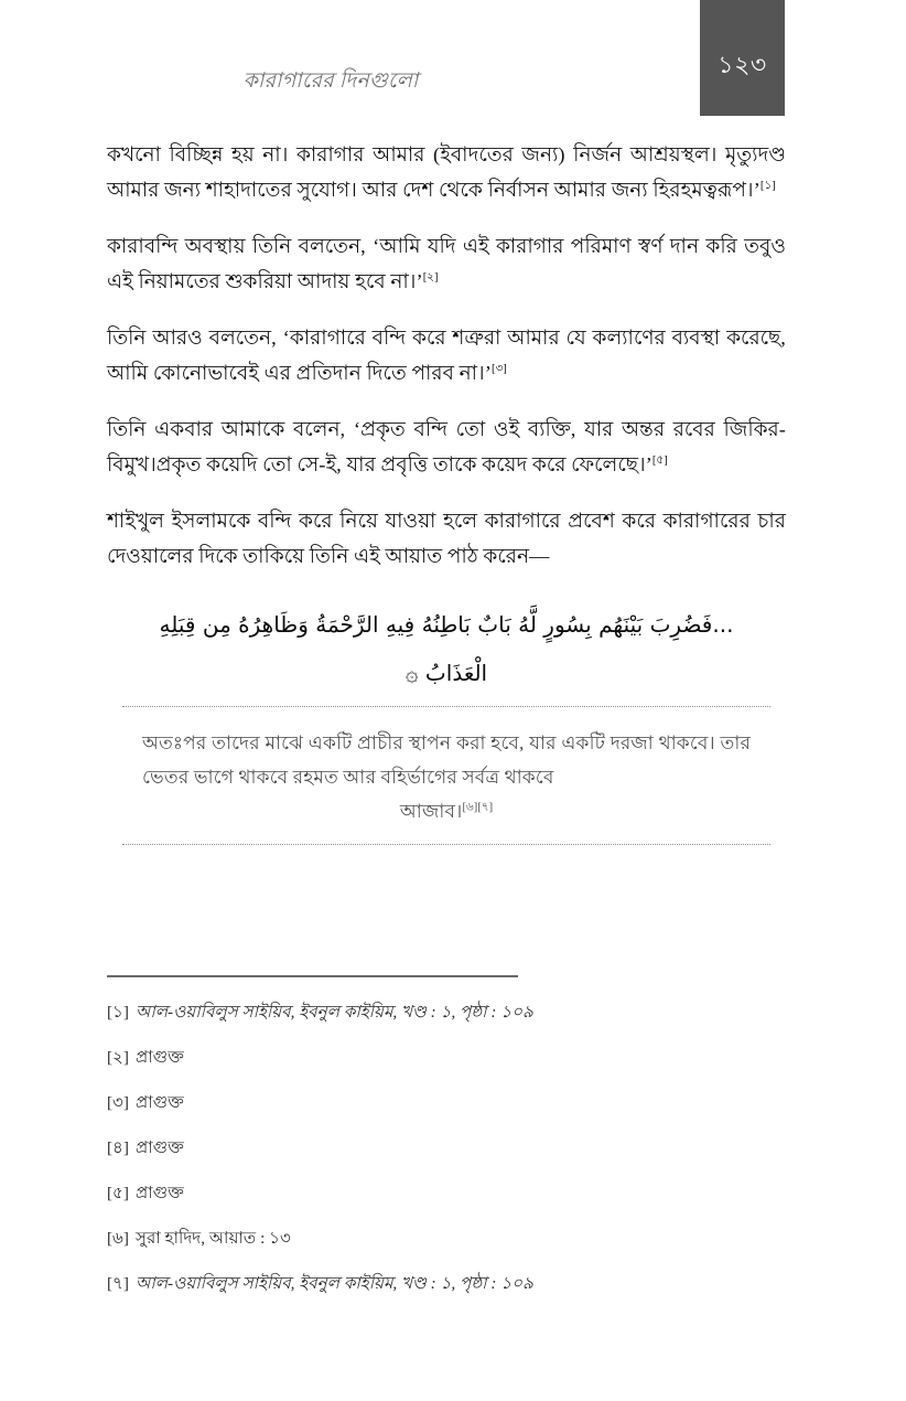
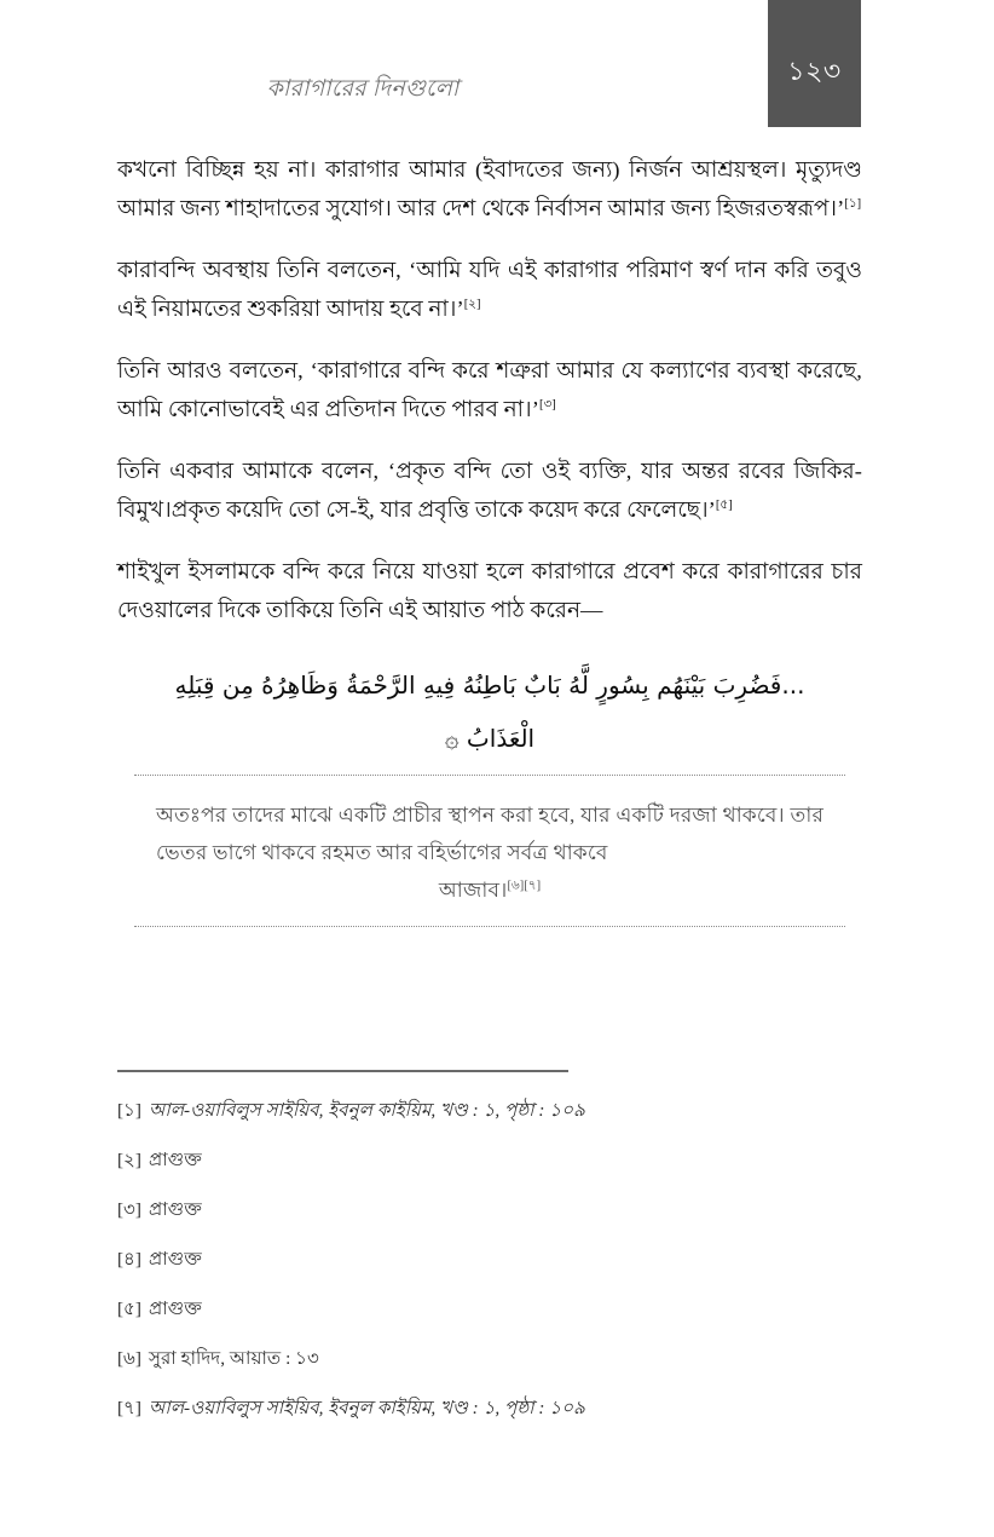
  কারাগারের দিনগুলো
  ১২৩
- কখনো বিচ্ছিন্ন হয় না। কারাগার আমার (ইবাদতের জন্য) নির্জন আশ্রয়স্থল। মৃত্যুদণ্ড আমার জন্য শাহাদাতের সুযোগ। আর দেশ থেকে নির্বাসন আমার জন্য হিরহমত্বরূপ।’[১]
+ কখনো বিচ্ছিন্ন হয় না। কারাগার আমার (ইবাদতের জন্য) নির্জন আশ্রয়স্থল। মৃত্যুদণ্ড আমার জন্য শাহাদাতের সুযোগ। আর দেশ থেকে নির্বাসন আমার জন্য হিজরতস্বরূপ।’[১]
  কারাবন্দি অবস্থায় তিনি বলতেন, ‘আমি যদি এই কারাগার পরিমাণ স্বর্ণ দান করি তবুও এই নিয়ামতের শুকরিয়া আদায় হবে না।’[২]
  তিনি আরও বলতেন, ‘কারাগারে বন্দি করে শত্রুরা আমার যে কল্যাণের ব্যবস্থা করেছে, আমি কোনোভাবেই এর প্রতিদান দিতে পারব না।’[৩]
  তিনি একবার আমাকে বলেন, ‘প্রকৃত বন্দি তো ওই ব্যক্তি, যার অন্তর রবের জিকির-বিমুখ।প্রকৃত কয়েদি তো সে-ই, যার প্রবৃত্তি তাকে কয়েদ করে ফেলেছে।’[৫]
  শাইখুল ইসলামকে বন্দি করে নিয়ে যাওয়া হলে কারাগারে প্রবেশ করে কারাগারের চার দেওয়ালের দিকে তাকিয়ে তিনি এই আয়াত পাঠ করেন—
  ...فَضُرِبَ بَيْنَهُم بِسُورٍ لَّهُ بَابٌ بَاطِنُهُ فِيهِ الرَّحْمَةُ وَظَاهِرُهُ مِن قِبَلِهِ الْعَذَابُ ۞
  অতঃপর তাদের মাঝে একটি প্রাচীর স্থাপন করা হবে, যার একটি দরজা থাকবে। তার ভেতর ভাগে থাকবে রহমত আর বহির্ভাগের সর্বত্র থাকবে
  আজাব।[৬][৭]
  [১] আল-ওয়াবিলুস সাইয়িব, ইবনুল কাইয়িম, খণ্ড : ১, পৃষ্ঠা : ১০৯
  [২] প্রাগুক্ত
  [৩] প্রাগুক্ত
  [৪] প্রাগুক্ত
  [৫] প্রাগুক্ত
  [৬] সুরা হাদিদ, আয়াত : ১৩
  [৭] আল-ওয়াবিলুস সাইয়িব, ইবনুল কাইয়িম, খণ্ড : ১, পৃষ্ঠা : ১০৯
